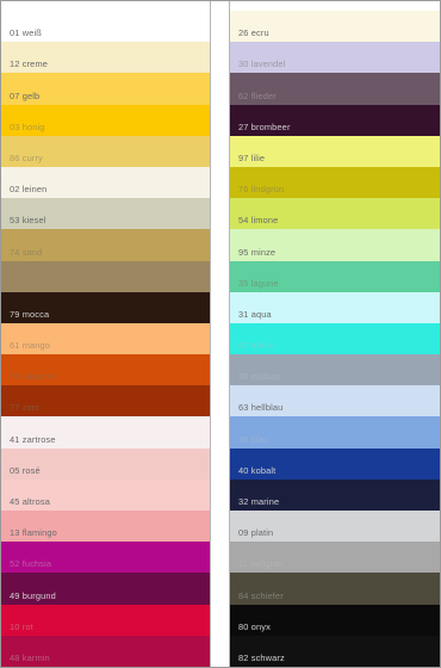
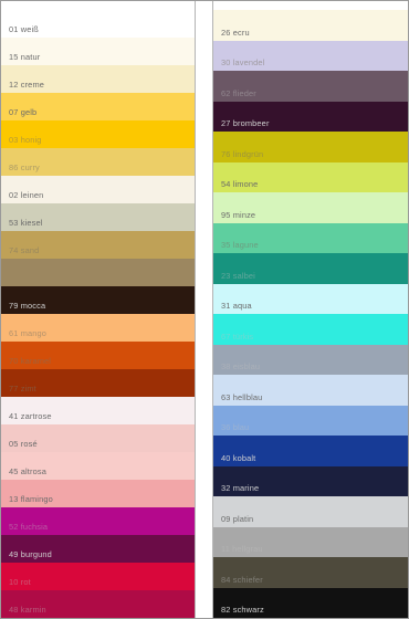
  01 weiß
+ 15 natur
  12 creme
  07 gelb
  03 honig
  86 curry
  02 leinen
  53 kiesel
  74 sand
  79 mocca
  61 mango
  70 karamel
  77 zimt
  41 zartrose
  05 rosé
  45 altrosa
  13 flamingo
  52 fuchsia
  49 burgund
  10 rot
  48 karmin
  26 ecru
  30 lavendel
  62 flieder
  27 brombeer
- 97 lilie
  76 lindgrün
  54 limone
  95 minze
  35 lagune
+ 23 salbei
  31 aqua
  67 türkis
  63 hellblau
  40 kobalt
  32 marine
  09 platin
  84 schiefer
- 80 onyx
  82 schwarz
